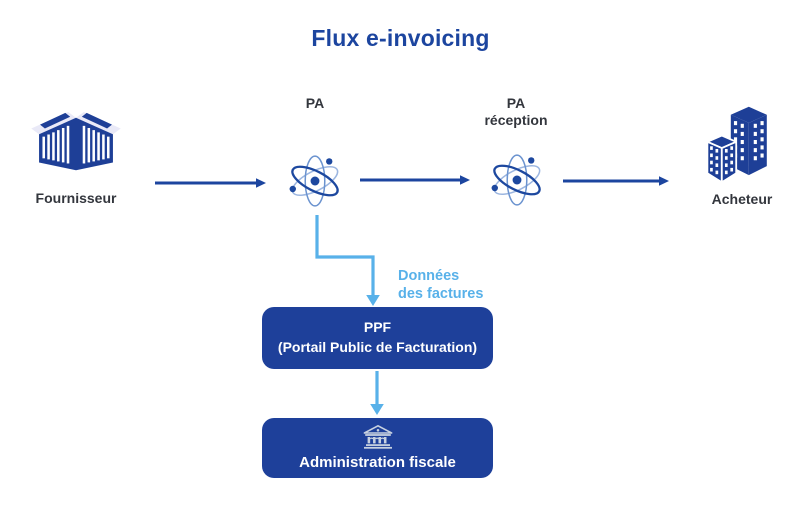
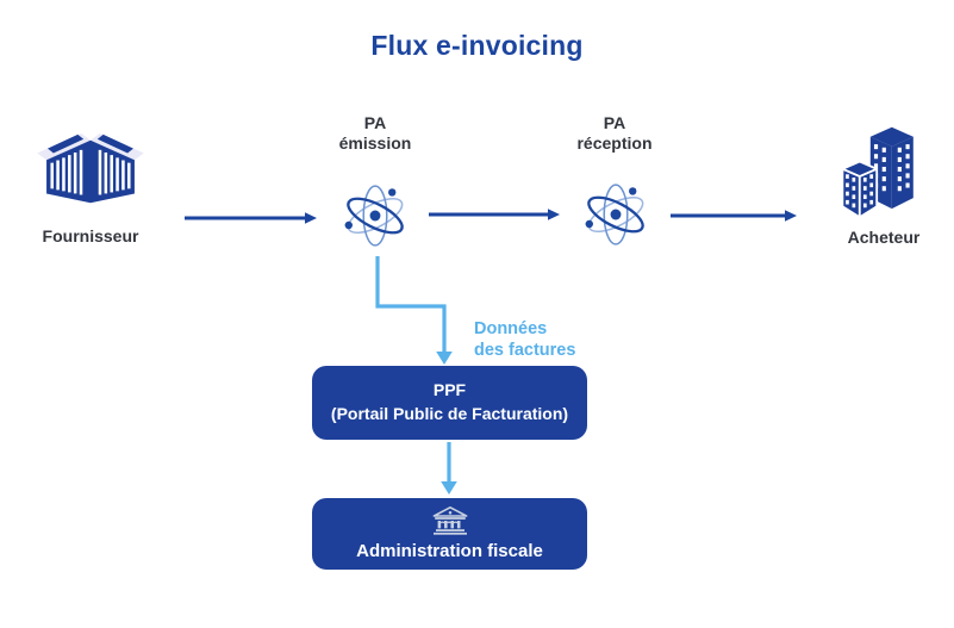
  Flux e-invoicing
  Fournisseur
  PA
+ émission
  PA
  réception
  Acheteur
  Données
  des factures
  PPF
  (Portail Public de Facturation)
  Administration fiscale
